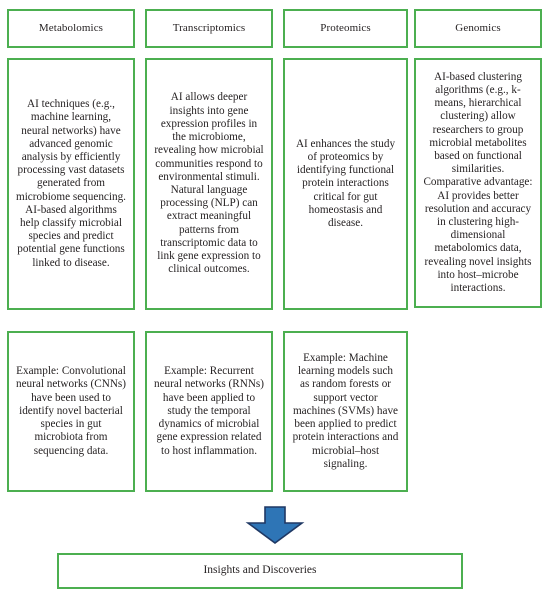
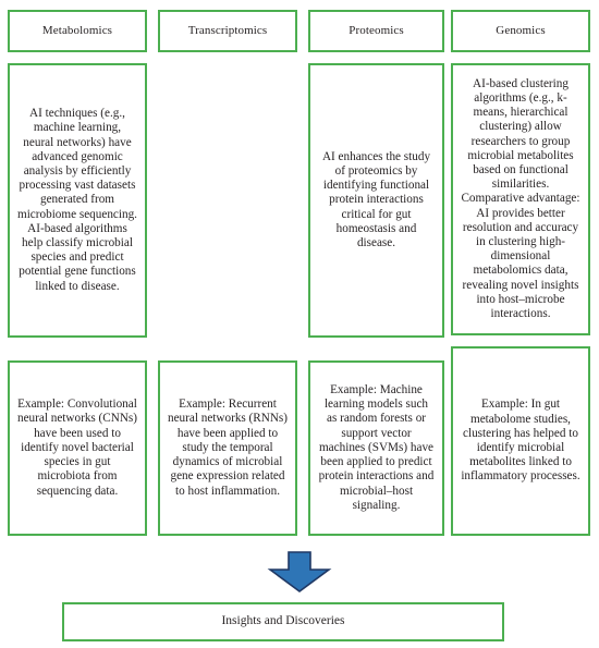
  Metabolomics
  Transcriptomics
  Proteomics
  Genomics
  AI techniques (e.g., machine learning, neural networks) have advanced genomic analysis by efficiently processing vast datasets generated from microbiome sequencing.
  AI-based algorithms help classify microbial species and predict potential gene functions linked to disease.
- AI allows deeper insights into gene expression profiles in the microbiome, revealing how microbial communities respond to environmental stimuli. Natural language processing (NLP) can extract meaningful patterns from transcriptomic data to link gene expression to clinical outcomes.
  AI enhances the study of proteomics by identifying functional protein interactions critical for gut homeostasis and disease.
  AI-based clustering algorithms (e.g., k-means, hierarchical clustering) allow researchers to group microbial metabolites based on functional similarities. Comparative advantage: AI provides better resolution and accuracy in clustering high-dimensional metabolomics data, revealing novel insights into host–microbe interactions.
  Example: Convolutional neural networks (CNNs) have been used to identify novel bacterial species in gut microbiota from sequencing data.
  Example: Recurrent neural networks (RNNs) have been applied to study the temporal dynamics of microbial gene expression related to host inflammation.
  Example: Machine learning models such as random forests or support vector machines (SVMs) have been applied to predict protein interactions and microbial–host signaling.
+ Example: In gut metabolome studies, clustering has helped to identify microbial metabolites linked to inflammatory processes.
  Insights and Discoveries
